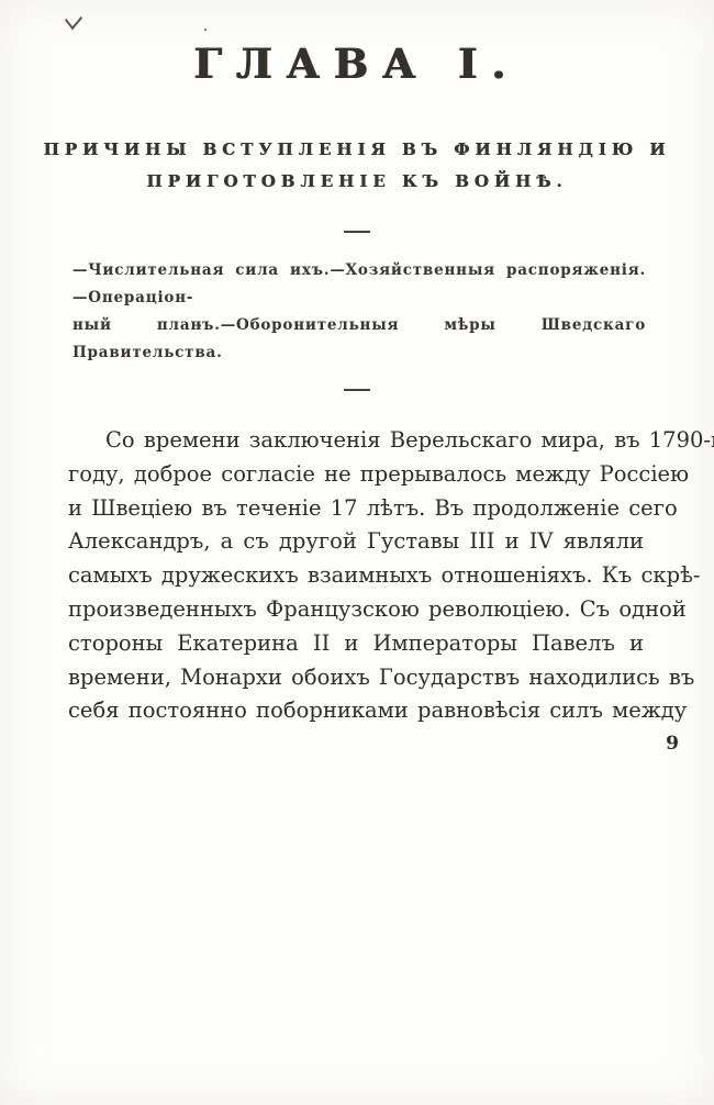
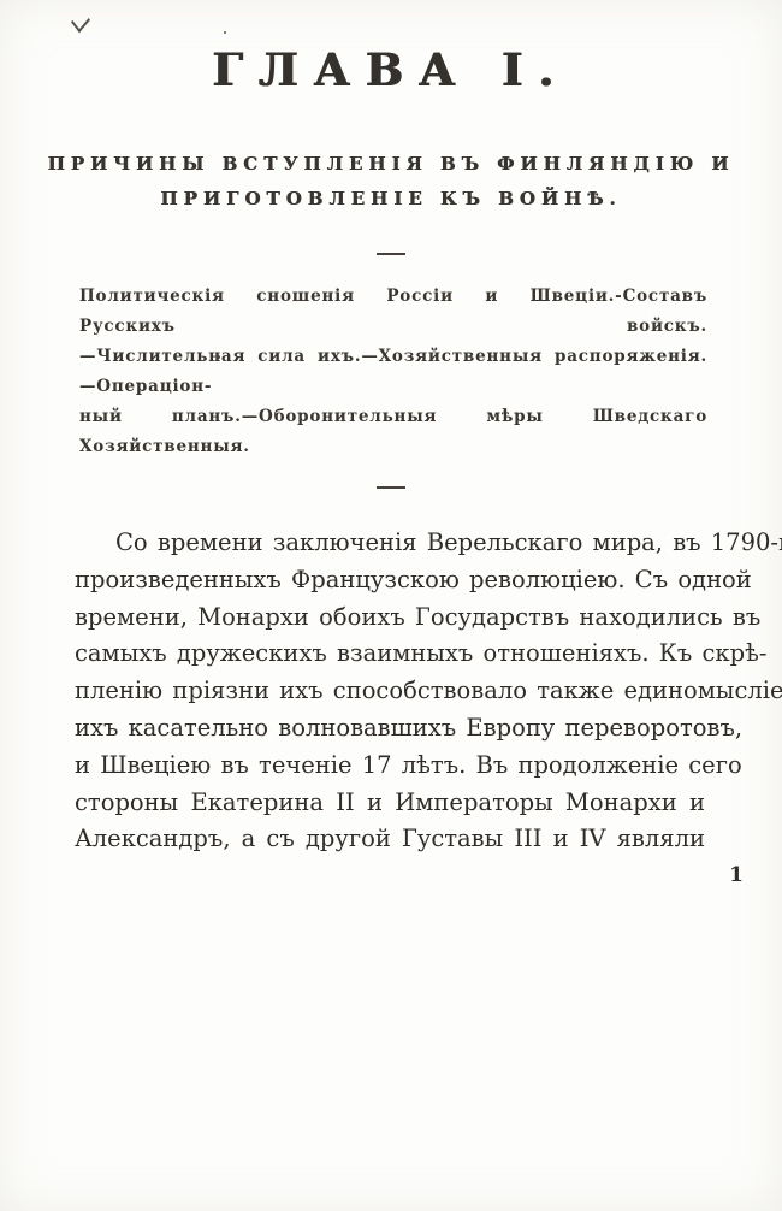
  ГЛАВА I.
  ПРИЧИНЫ ВСТУПЛЕНІЯ ВЪ ФИНЛЯНДІЮ И
  ПРИГОТОВЛЕНІЕ КЪ ВОЙНѢ.
+ Политическія сношенія Россіи и Швеціи.-Составъ Русскихъ войскъ.
  —Числительная сила ихъ.—Хозяйственныя распоряженія.—Операціон-
- ный планъ.—Оборонительныя мѣры Шведскаго Правительства.
+ ный планъ.—Оборонительныя мѣры Шведскаго Хозяйственныя.
  Со времени заключенія Верельскаго мира, въ 1790-
- году, доброе согласіе не прерывалось между Россіею
- и Швеціею въ теченіе 17 лѣтъ. Въ продолженіе сего
+ произведенныхъ Французскою революціею. Съ одной
- Александръ, а съ другой Густавы III и IV являли
+ времени, Монархи обоихъ Государствъ находились въ
  самыхъ дружескихъ взаимныхъ отношеніяхъ. Къ скрѣ-
+ пленію пріязни ихъ способствовало также единомысліе
+ ихъ касательно волновавшихъ Европу переворотовъ,
- произведенныхъ Французскою революціею. Съ одной
+ и Швеціею въ теченіе 17 лѣтъ. Въ продолженіе сего
- стороны Екатерина II и Императоры Павелъ и
+ стороны Екатерина II и Императоры Монархи и
- времени, Монархи обоихъ Государствъ находились въ
+ Александръ, а съ другой Густавы III и IV являли
- себя постоянно поборниками равновѣсія силъ между
- 9
+ 1
